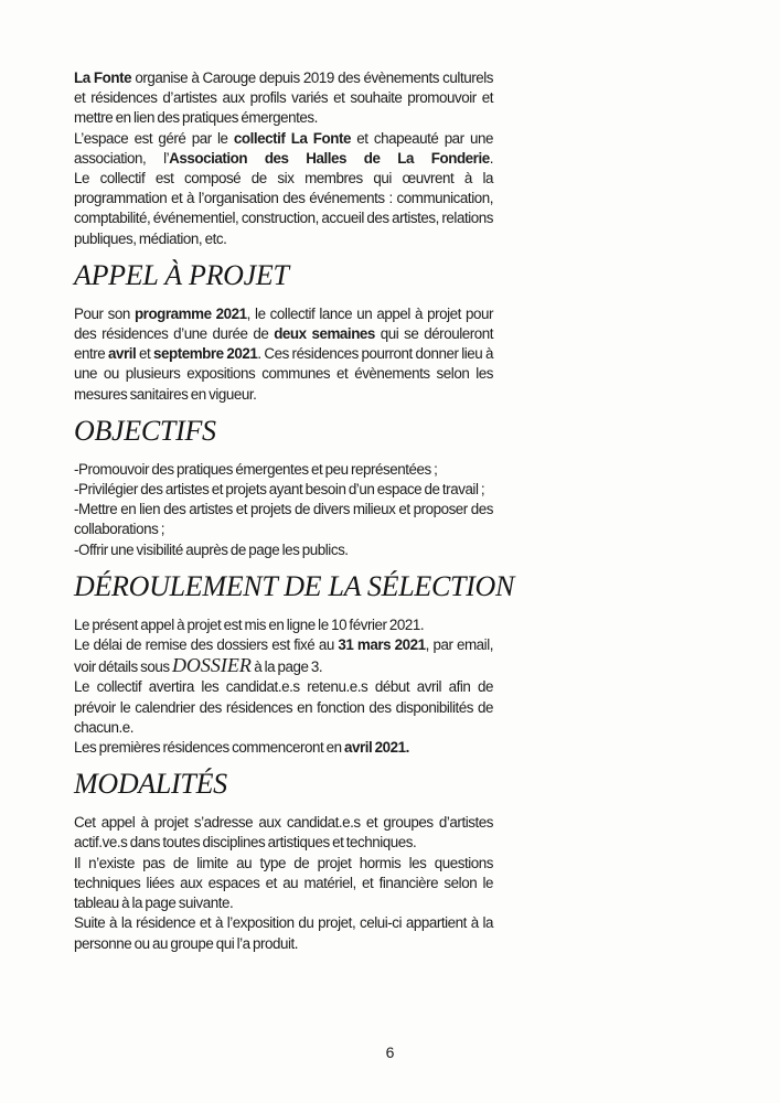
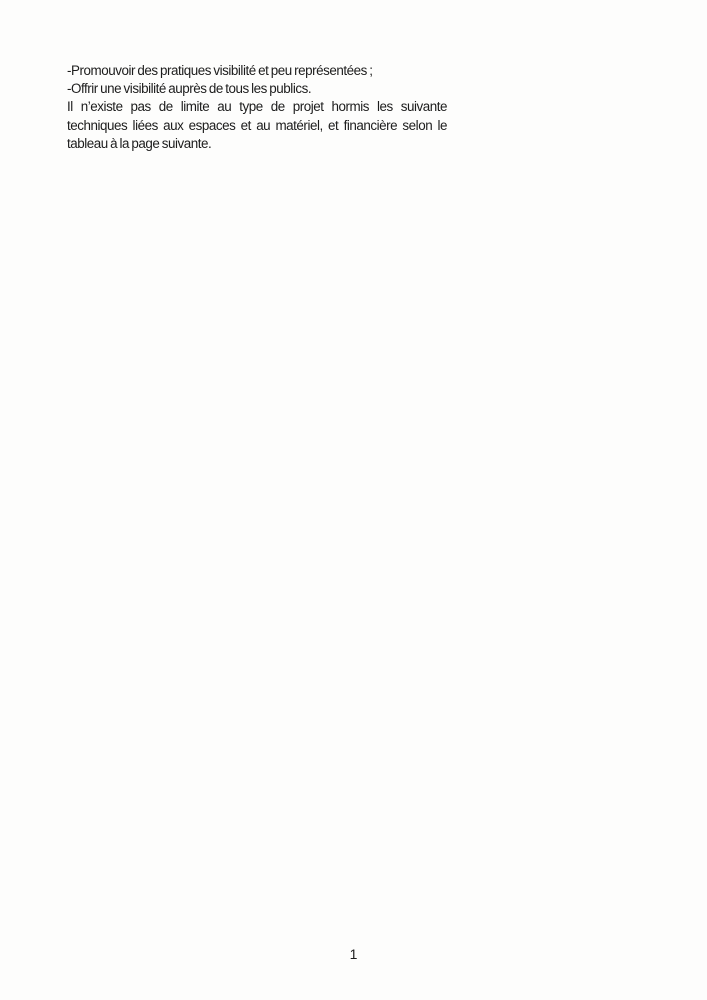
- La Fonte organise à Carouge depuis 2019 des évènements culturels et résidences d’artistes aux profils variés et souhaite promouvoir et mettre en lien des pratiques émergentes.
- L’espace est géré par le collectif La Fonte et chapeauté par une association, l’Association des Halles de La Fonderie.
- Le collectif est composé de six membres qui œuvrent à la programmation et à l’organisation des événements : communication, comptabilité, événementiel, construction, accueil des artistes, relations publiques, médiation, etc.
- APPEL À PROJET
- Pour son programme 2021, le collectif lance un appel à projet pour des résidences d’une durée de deux semaines qui se dérouleront entre avril et septembre 2021. Ces résidences pourront donner lieu à une ou plusieurs expositions communes et évènements selon les mesures sanitaires en vigueur.
- OBJECTIFS
- -Promouvoir des pratiques émergentes et peu représentées ;
+ -Promouvoir des pratiques visibilité et peu représentées ;
- -Privilégier des artistes et projets ayant besoin d’un espace de travail ;
- -Mettre en lien des artistes et projets de divers milieux et proposer des collaborations ;
- -Offrir une visibilité auprès de page les publics.
+ -Offrir une visibilité auprès de tous les publics.
- DÉROULEMENT DE LA SÉLECTION
- Le présent appel à projet est mis en ligne le 10 février 2021.
- Le délai de remise des dossiers est fixé au 31 mars 2021, par email, voir détails sous DOSSIER à la page 3.
- Le collectif avertira les candidat.e.s retenu.e.s début avril afin de prévoir le calendrier des résidences en fonction des disponibilités de chacun.e.
- Les premières résidences commenceront en avril 2021.
- MODALITÉS
- Cet appel à projet s’adresse aux candidat.e.s et groupes d’artistes actif.ve.s dans toutes disciplines artistiques et techniques.
- Il n’existe pas de limite au type de projet hormis les questions techniques liées aux espaces et au matériel, et financière selon le tableau à la page suivante.
+ Il n’existe pas de limite au type de projet hormis les suivante techniques liées aux espaces et au matériel, et financière selon le tableau à la page suivante.
- Suite à la résidence et à l’exposition du projet, celui-ci appartient à la personne ou au groupe qui l’a produit.
- 6
+ 1
